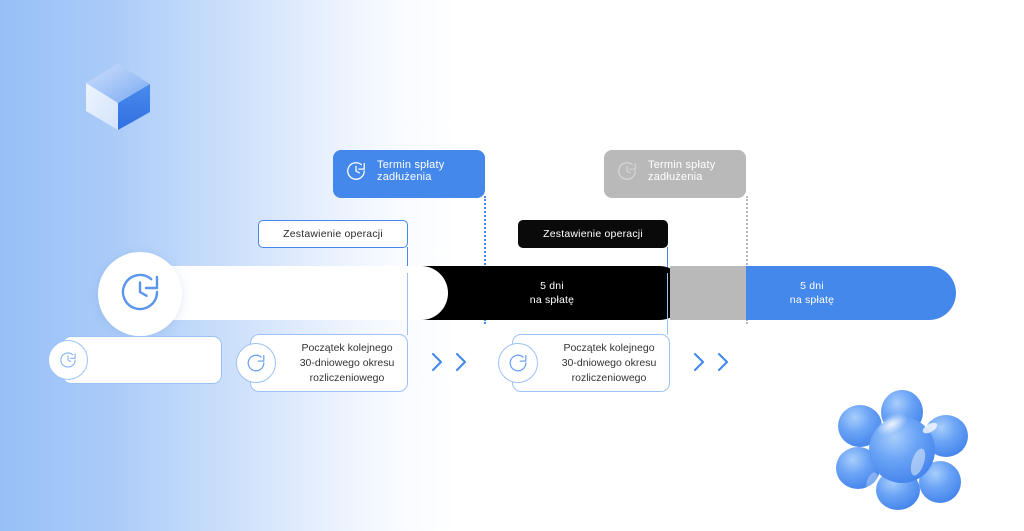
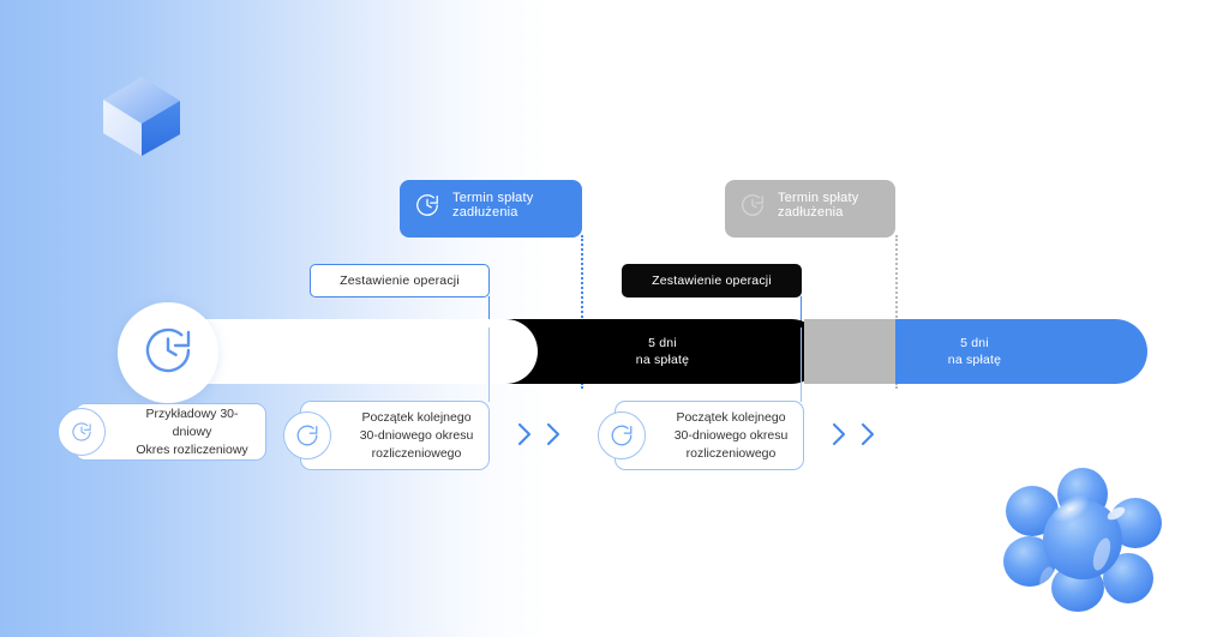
  Termin spłaty zadłużenia
  Termin spłaty zadłużenia
  Zestawienie operacji
  Zestawienie operacji
  5 dni
  na spłatę
  5 dni
  na spłatę
+ Przykładowy 30-dniowy
+ Okres rozliczeniowy
  Początek kolejnego
  30-dniowego okresu
  rozliczeniowego
  Początek kolejnego
  30-dniowego okresu
  rozliczeniowego
